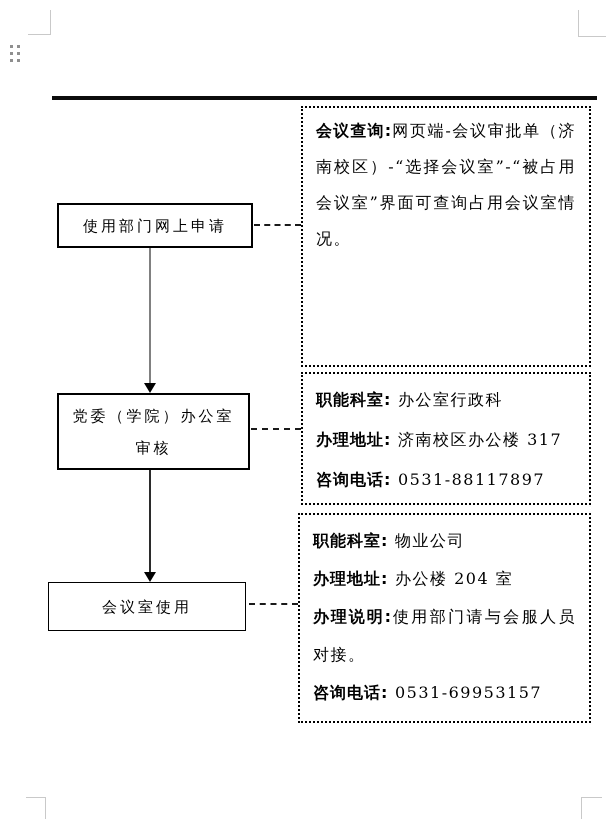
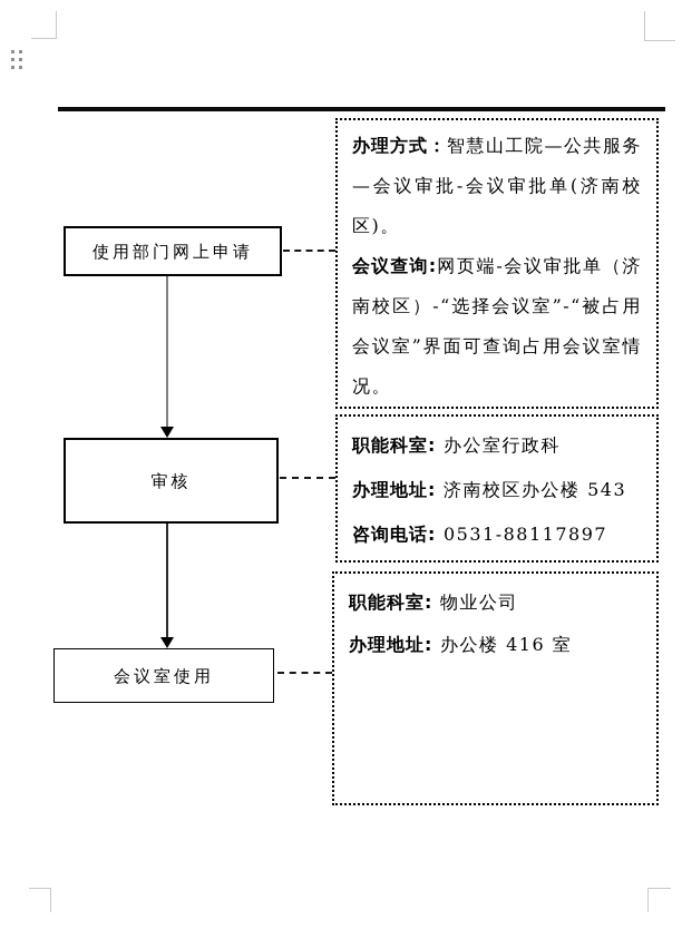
  使用部门网上申请
- 党委（学院）办公室
  审核
  会议室使用
+ 办理方式：智慧山工院—公共服务—会议审批-会议审批单(济南校区)。
  会议查询:网页端-会议审批单（济南校区）-“选择会议室”-“被占用会议室”界面可查询占用会议室情况。
  职能科室: 办公室行政科
- 办理地址: 济南校区办公楼 317
+ 办理地址: 济南校区办公楼 543
  咨询电话: 0531-88117897
  职能科室: 物业公司
- 办理地址: 办公楼 204 室
+ 办理地址: 办公楼 416 室
- 办理说明:使用部门请与会服人员对接。
- 咨询电话: 0531-69953157
